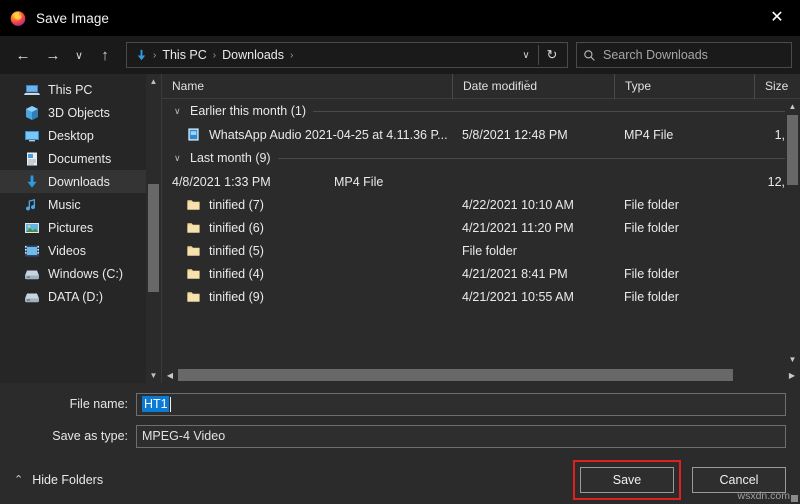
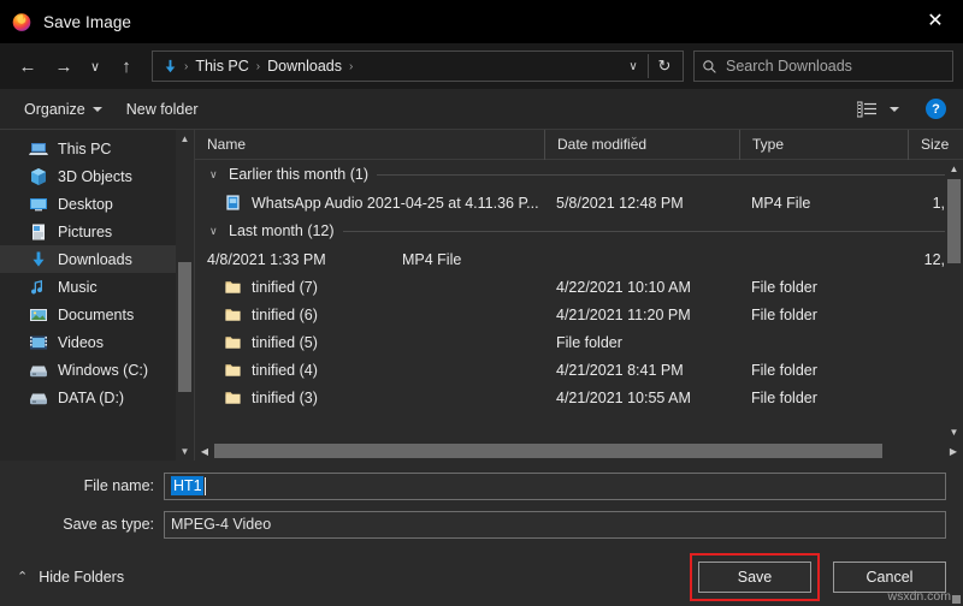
  Save Image
  ✕
  ←
  →
  ∨
  ↑
  ›
  This PC
  ›
  Downloads
  ›
  ∨
  ↻
  Search Downloads
+ Organize
+ New folder
+ ?
  This PC
  3D Objects
  Desktop
- Documents
+ Pictures
  Downloads
  Music
- Pictures
+ Documents
  Videos
  Windows (C:)
  DATA (D:)
  ▲
  ▼
  Name
  ⌄
  Date modified
  Type
  Size
  ∨
  Earlier this month (1)
  WhatsApp Audio 2021-04-25 at 4.11.36 P...
  5/8/2021 12:48 PM
  MP4 File
  ∨
- Last month (9)
+ Last month (12)
  4/8/2021 1:33 PM
  MP4 File
  12,
  tinified (7)
  4/22/2021 10:10 AM
  File folder
  tinified (6)
  4/21/2021 11:20 PM
  File folder
  tinified (5)
  File folder
  tinified (4)
  4/21/2021 8:41 PM
  File folder
- tinified (9)
+ tinified (3)
  4/21/2021 10:55 AM
  File folder
  ▲
  ▼
  ◀
  ▶
  File name:
  HT1
  Save as type:
  MPEG-4 Video
  ⌃
  Hide Folders
  Save
  Cancel
  wsxdn.com
